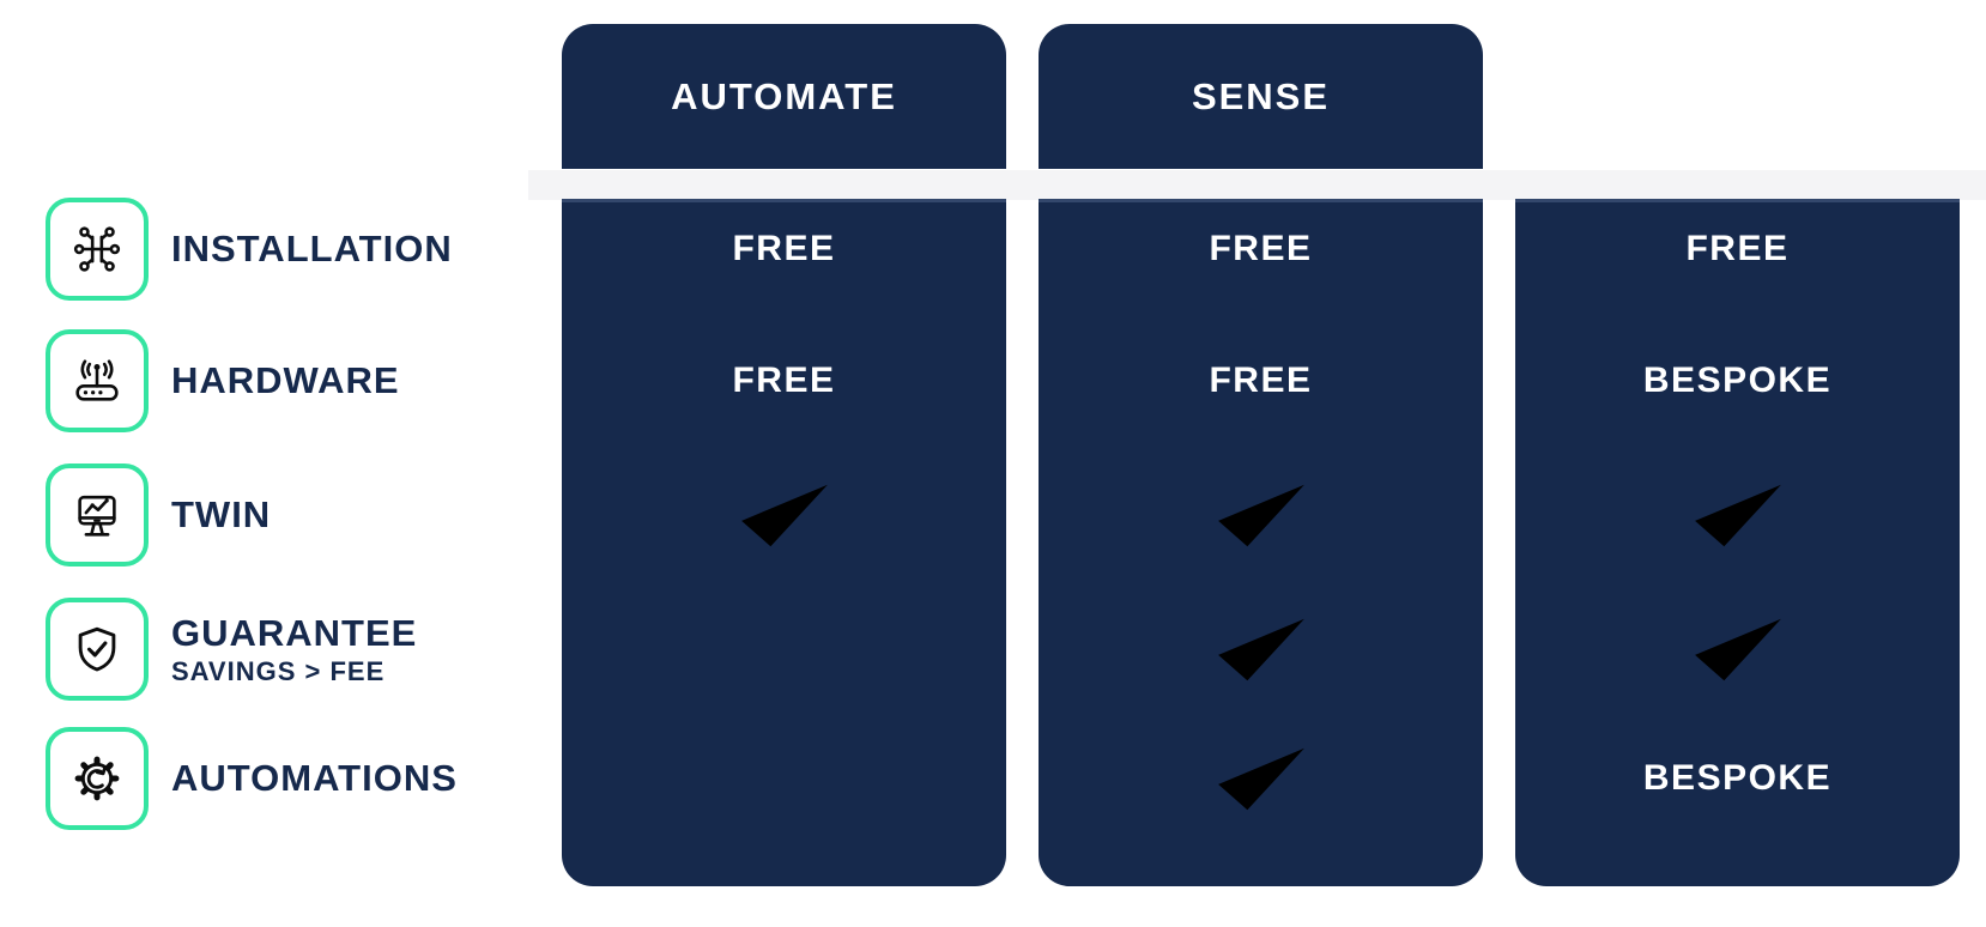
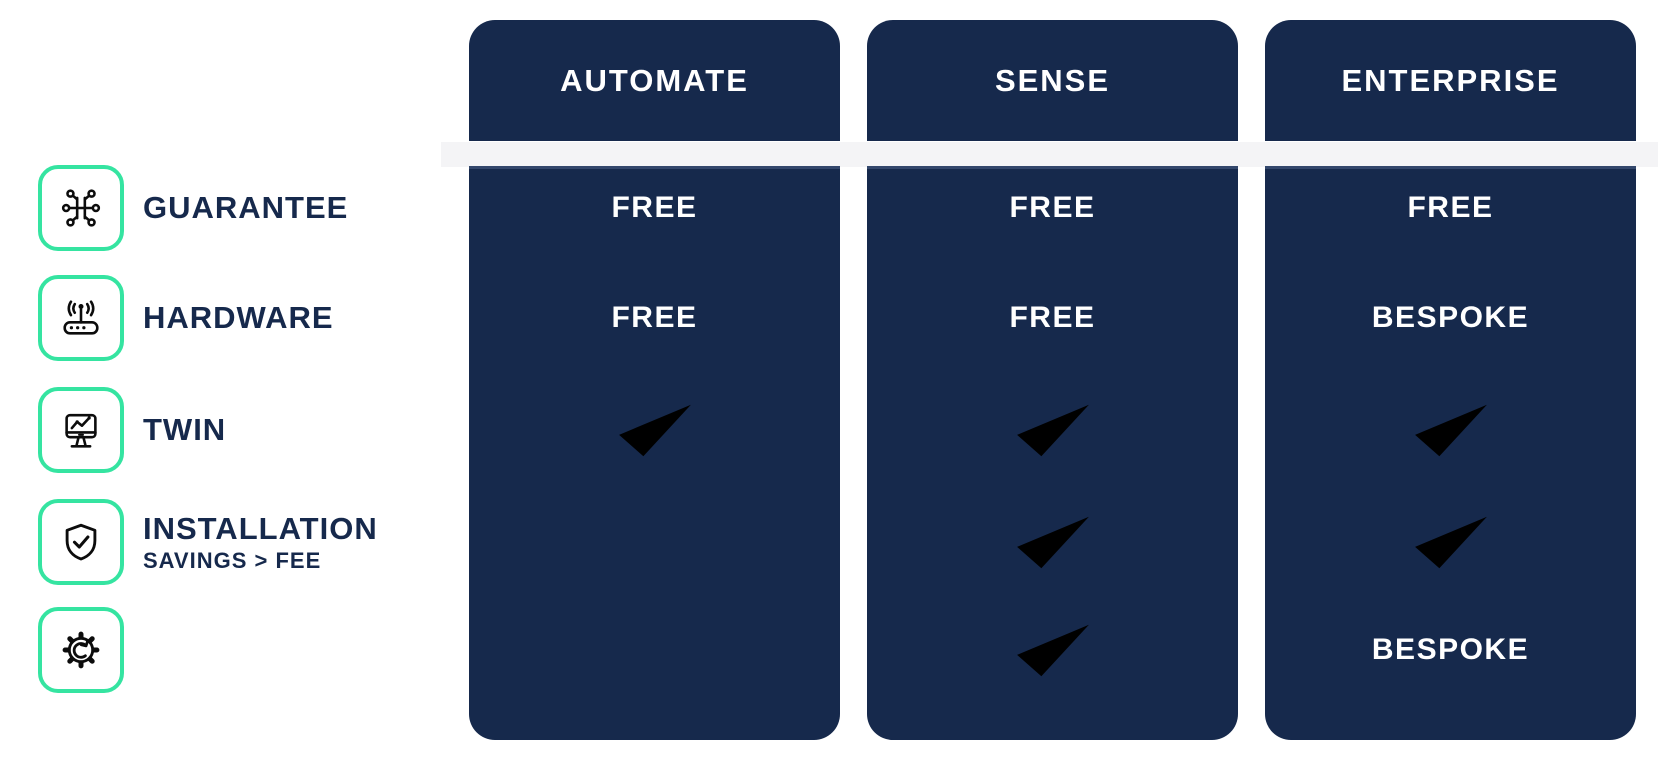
- INSTALLATION
+ GUARANTEE
  HARDWARE
  TWIN
- GUARANTEE
+ INSTALLATION
  SAVINGS > FEE
- AUTOMATIONS
  AUTOMATE
  FREE
  FREE
  SENSE
  FREE
  FREE
+ ENTERPRISE
  FREE
  BESPOKE
  BESPOKE
